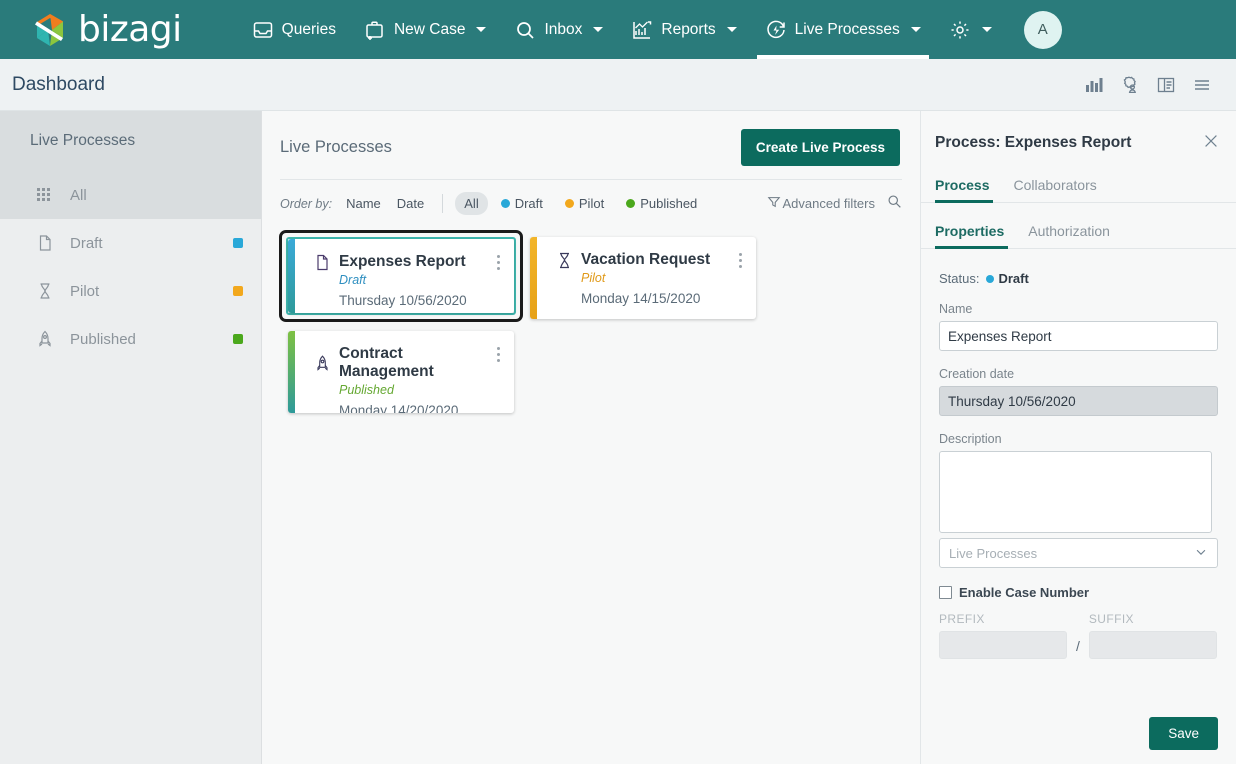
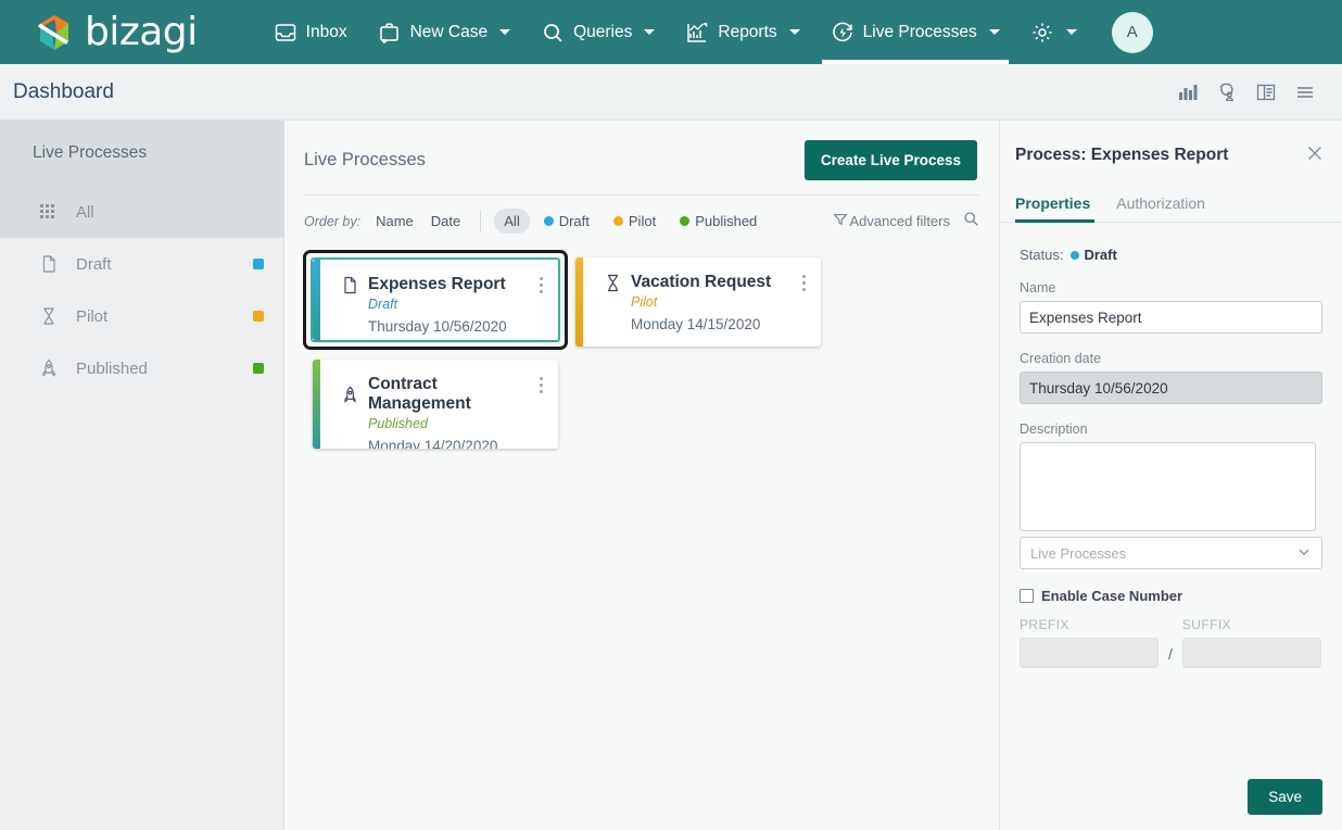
  bizagi
- Queries
+ Inbox
  New Case
- Inbox
+ Queries
  Reports
  Live Processes
  A
  Dashboard
  Live Processes
  All
  Draft
  Pilot
  Published
  Live Processes
  Create Live Process
  Order by:
  Name
  Date
  All
  Draft
  Pilot
  Published
  Advanced filters
  Expenses Report
  Draft
  Thursday 10/56/2020
  Vacation Request
  Pilot
  Monday 14/15/2020
  Contract Management
  Published
  Monday 14/20/2020
  Process: Expenses Report
- Process
- Collaborators
  Properties
  Authorization
  Status:
  Draft
  Name
  Expenses Report
  Creation date
  Thursday 10/56/2020
  Description
  Live Processes
  Enable Case Number
  PREFIX
  /
  SUFFIX
  Save
